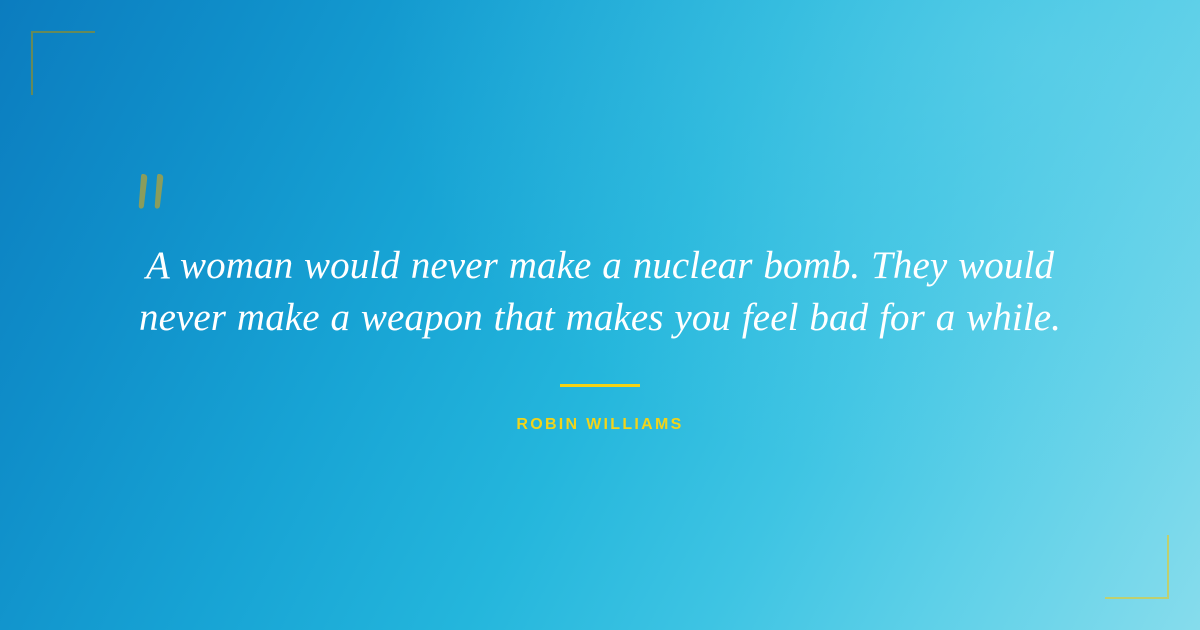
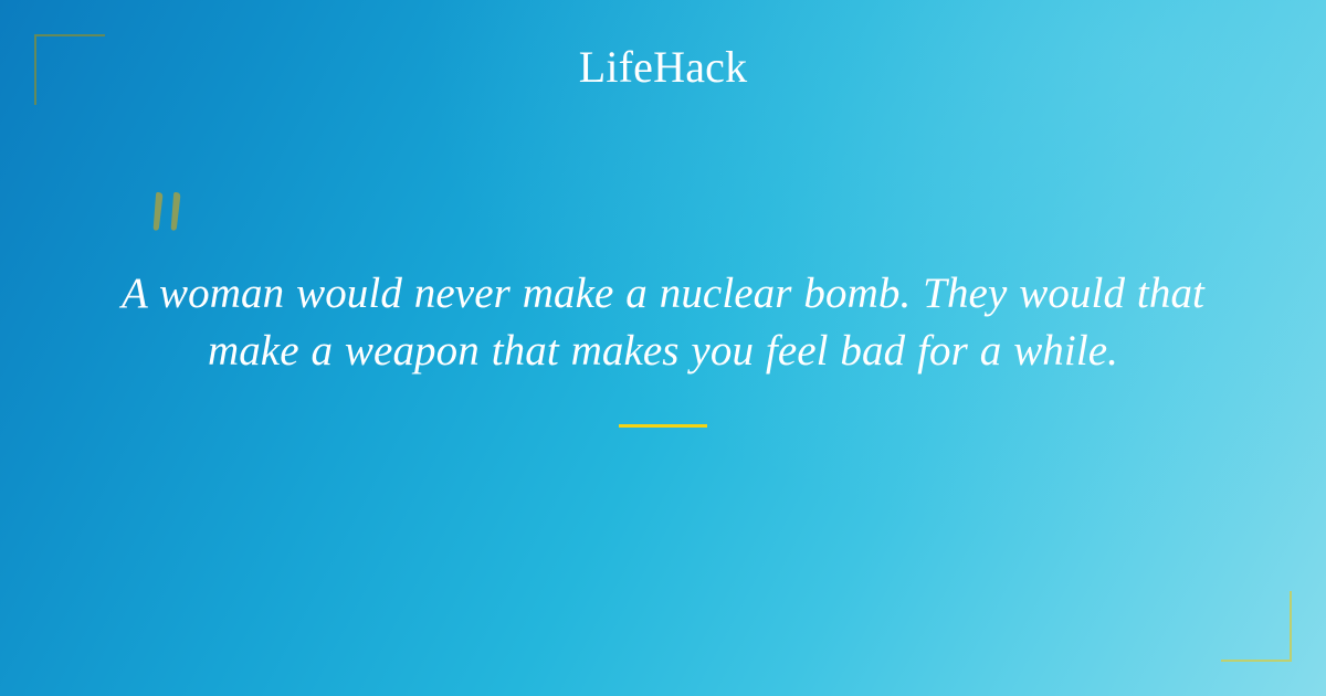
+ LifeHack
- A woman would never make a nuclear bomb. They would never make a weapon that makes you feel bad for a while.
+ A woman would never make a nuclear bomb. They would that make a weapon that makes you feel bad for a while.
- ROBIN WILLIAMS
